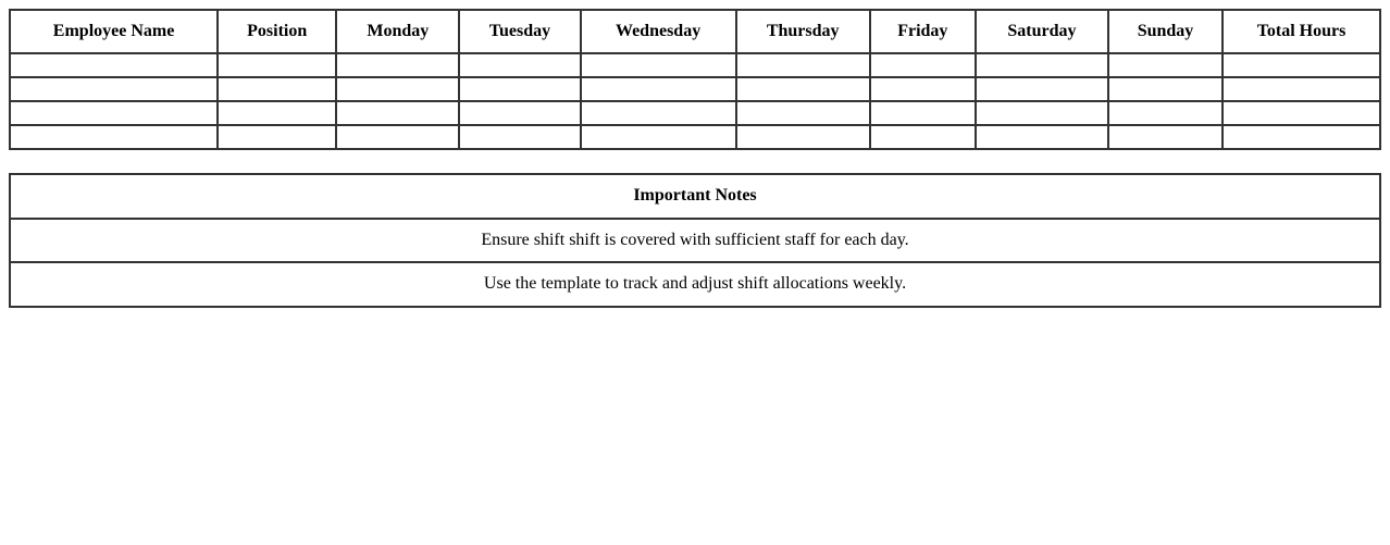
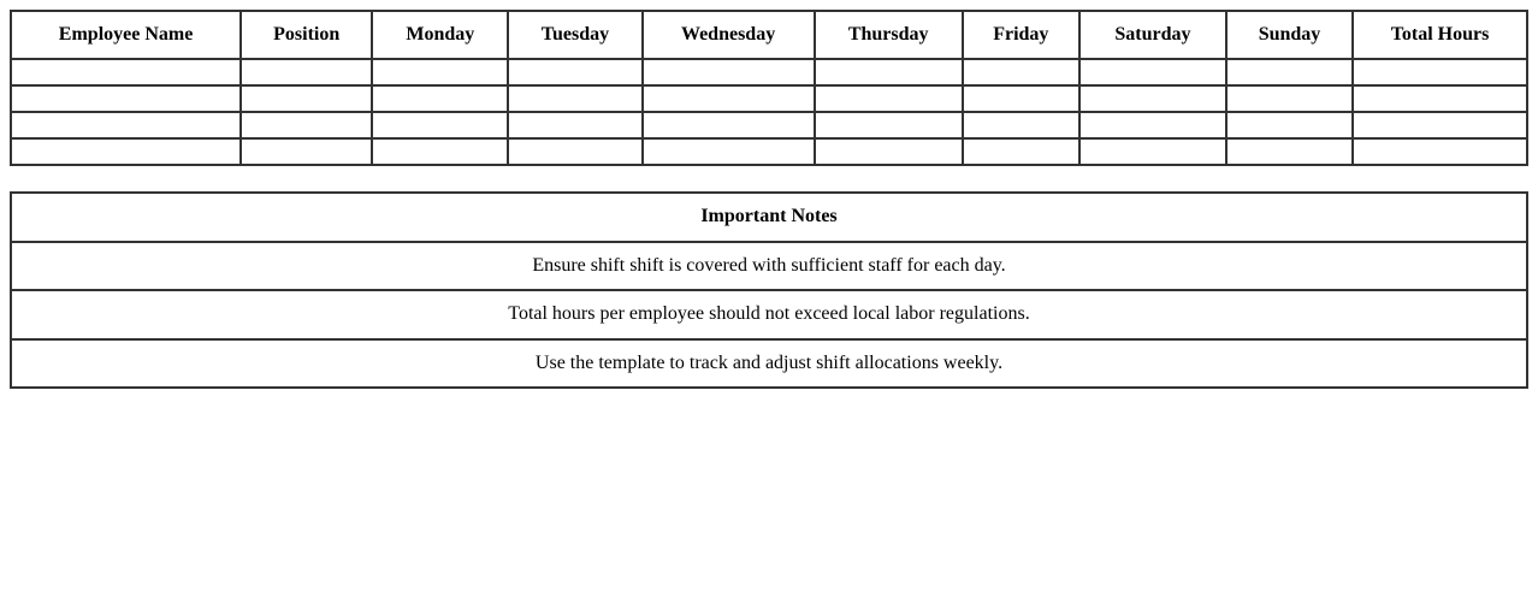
  Employee Name	Position	Monday	Tuesday	Wednesday	Thursday	Friday	Saturday	Sunday	Total Hours
  Important Notes
  Ensure shift shift is covered with sufficient staff for each day.
+ Total hours per employee should not exceed local labor regulations.
  Use the template to track and adjust shift allocations weekly.
